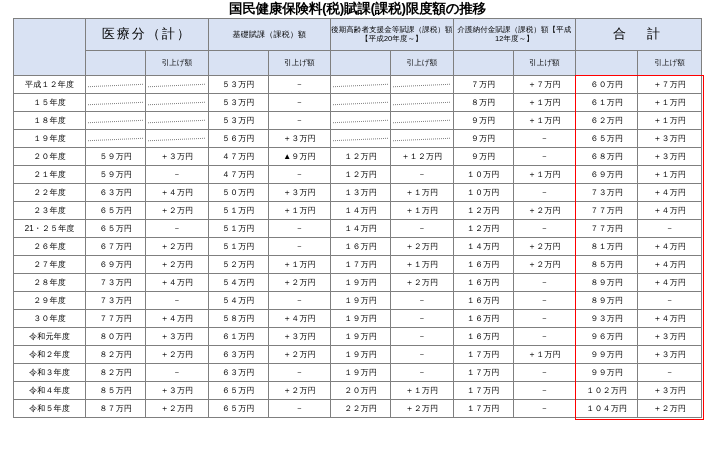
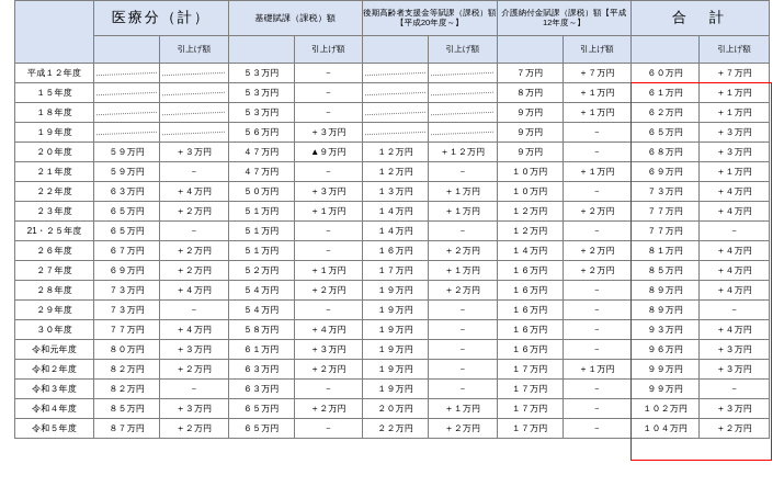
- 国民健康保険料(税)賦課(課税)限度額の推移
  	医療分（計）	基礎賦課（課税）額	後期高齢者支援金等賦課（課税）額【平成20年度～】	介護納付金賦課（課税）額【平成12年度～】	合 計
  	引上げ額		引上げ額		引上げ額		引上げ額		引上げ額
  平成１２年度			５３万円	－			７万円	＋７万円	６０万円	＋７万円
  １５年度			５３万円	－			８万円	＋１万円	６１万円	＋１万円
  １８年度			５３万円	－			９万円	＋１万円	６２万円	＋１万円
  １９年度			５６万円	＋３万円			９万円	－	６５万円	＋３万円
  ２０年度	５９万円	＋３万円	４７万円	▲９万円	１２万円	＋１２万円	９万円	－	６８万円	＋３万円
  ２１年度	５９万円	－	４７万円	－	１２万円	－	１０万円	＋１万円	６９万円	＋１万円
  ２２年度	６３万円	＋４万円	５０万円	＋３万円	１３万円	＋１万円	１０万円	－	７３万円	＋４万円
  ２３年度	６５万円	＋２万円	５１万円	＋１万円	１４万円	＋１万円	１２万円	＋２万円	７７万円	＋４万円
  21・２５年度	６５万円	－	５１万円	－	１４万円	－	１２万円	－	７７万円	－
  ２６年度	６７万円	＋２万円	５１万円	－	１６万円	＋２万円	１４万円	＋２万円	８１万円	＋４万円
  ２７年度	６９万円	＋２万円	５２万円	＋１万円	１７万円	＋１万円	１６万円	＋２万円	８５万円	＋４万円
  ２８年度	７３万円	＋４万円	５４万円	＋２万円	１９万円	＋２万円	１６万円	－	８９万円	＋４万円
  ２９年度	７３万円	－	５４万円	－	１９万円	－	１６万円	－	８９万円	－
  ３０年度	７７万円	＋４万円	５８万円	＋４万円	１９万円	－	１６万円	－	９３万円	＋４万円
  令和元年度	８０万円	＋３万円	６１万円	＋３万円	１９万円	－	１６万円	－	９６万円	＋３万円
  令和２年度	８２万円	＋２万円	６３万円	＋２万円	１９万円	－	１７万円	＋１万円	９９万円	＋３万円
  令和３年度	８２万円	－	６３万円	－	１９万円	－	１７万円	－	９９万円	－
  令和４年度	８５万円	＋３万円	６５万円	＋２万円	２０万円	＋１万円	１７万円	－	１０２万円	＋３万円
  令和５年度	８７万円	＋２万円	６５万円	－	２２万円	＋２万円	１７万円	－	１０４万円	＋２万円
